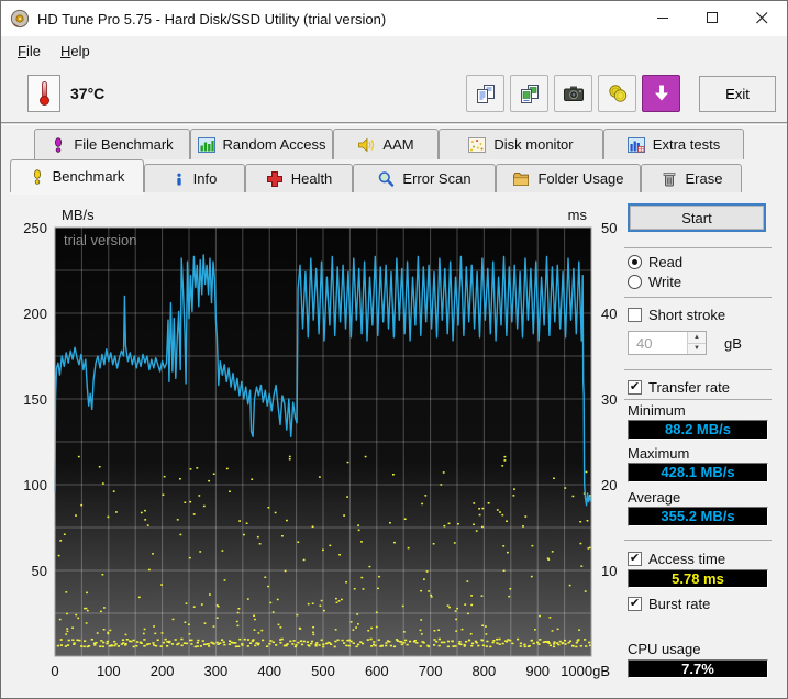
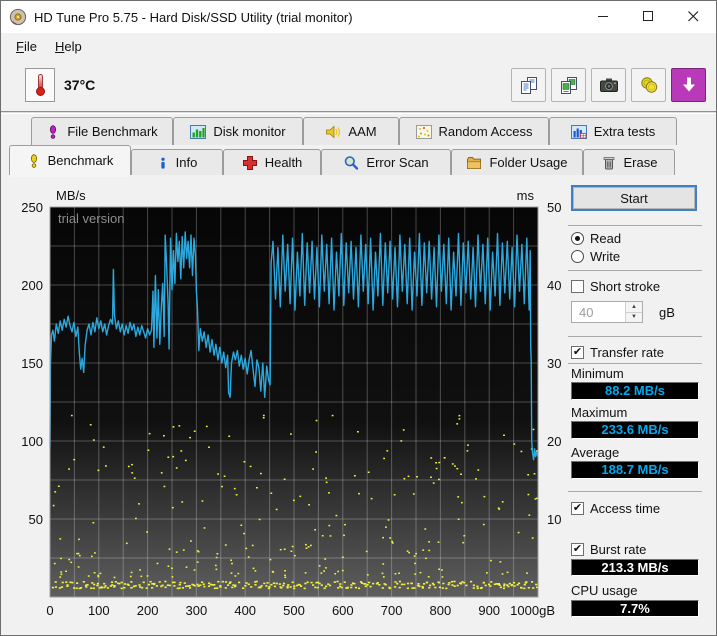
- HD Tune Pro 5.75 - Hard Disk/SSD Utility (trial version)
+ HD Tune Pro 5.75 - Hard Disk/SSD Utility (trial monitor)
  File
  Help
  37°C
- Exit
  File Benchmark
- Random Access
+ Disk monitor
  AAM
- Disk monitor
+ Random Access
  Extra tests
  Benchmark
  Info
  Health
  Error Scan
  Folder Usage
  Erase
  trial version
  MB/s
  ms
  250
  200
  150
  100
  50
  50
  40
  30
  20
  10
  0
  100
  200
  300
  400
  500
  600
  700
  800
  900
  1000gB
  Start
  Read
  Write
  Short stroke
  40
  gB
  ✔
  Transfer rate
  Minimum
  88.2 MB/s
  Maximum
- 428.1 MB/s
+ 233.6 MB/s
  Average
- 355.2 MB/s
+ 188.7 MB/s
  ✔
  Access time
- 5.78 ms
  ✔
  Burst rate
+ 213.3 MB/s
  CPU usage
  7.7%
